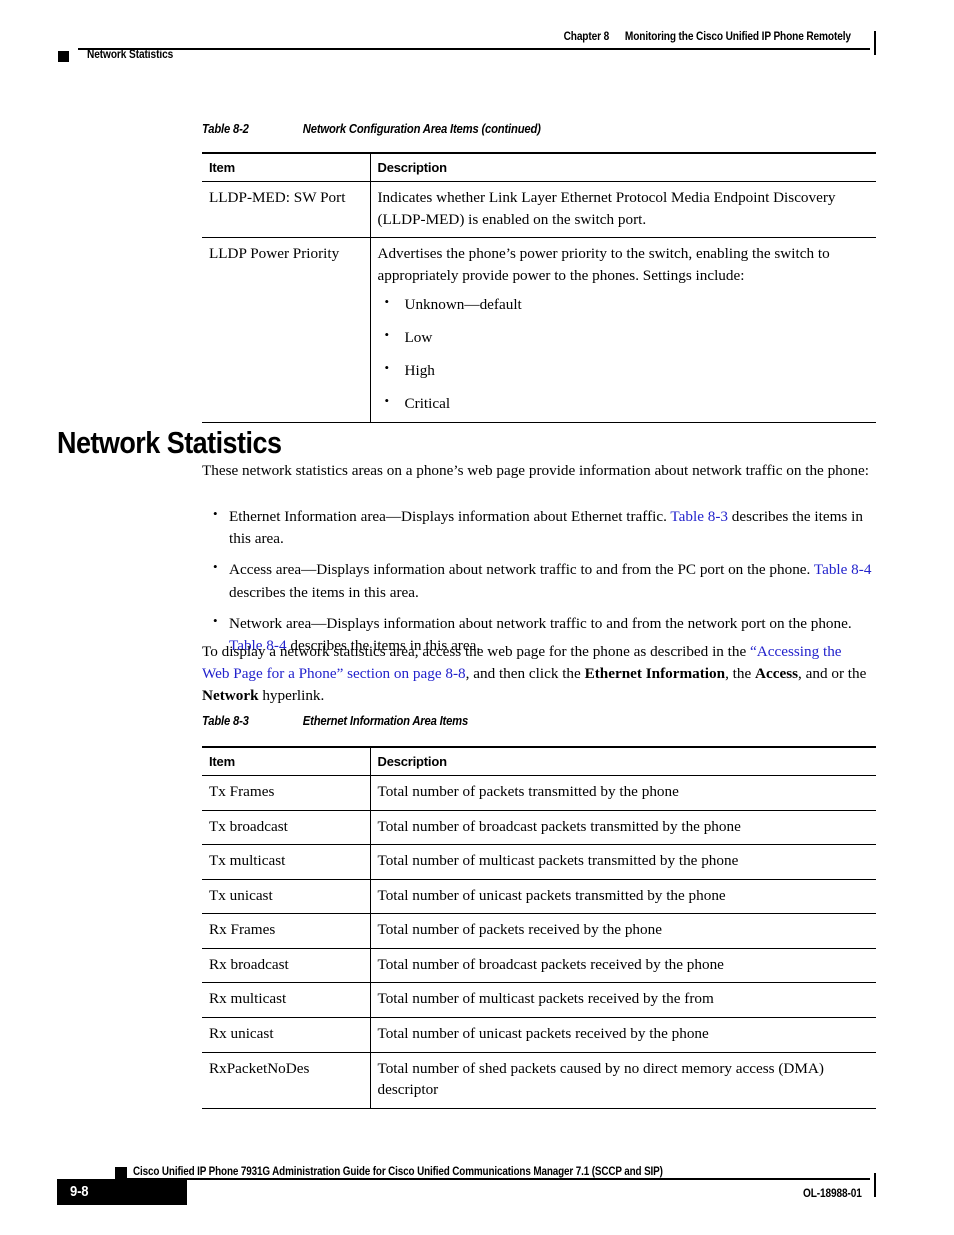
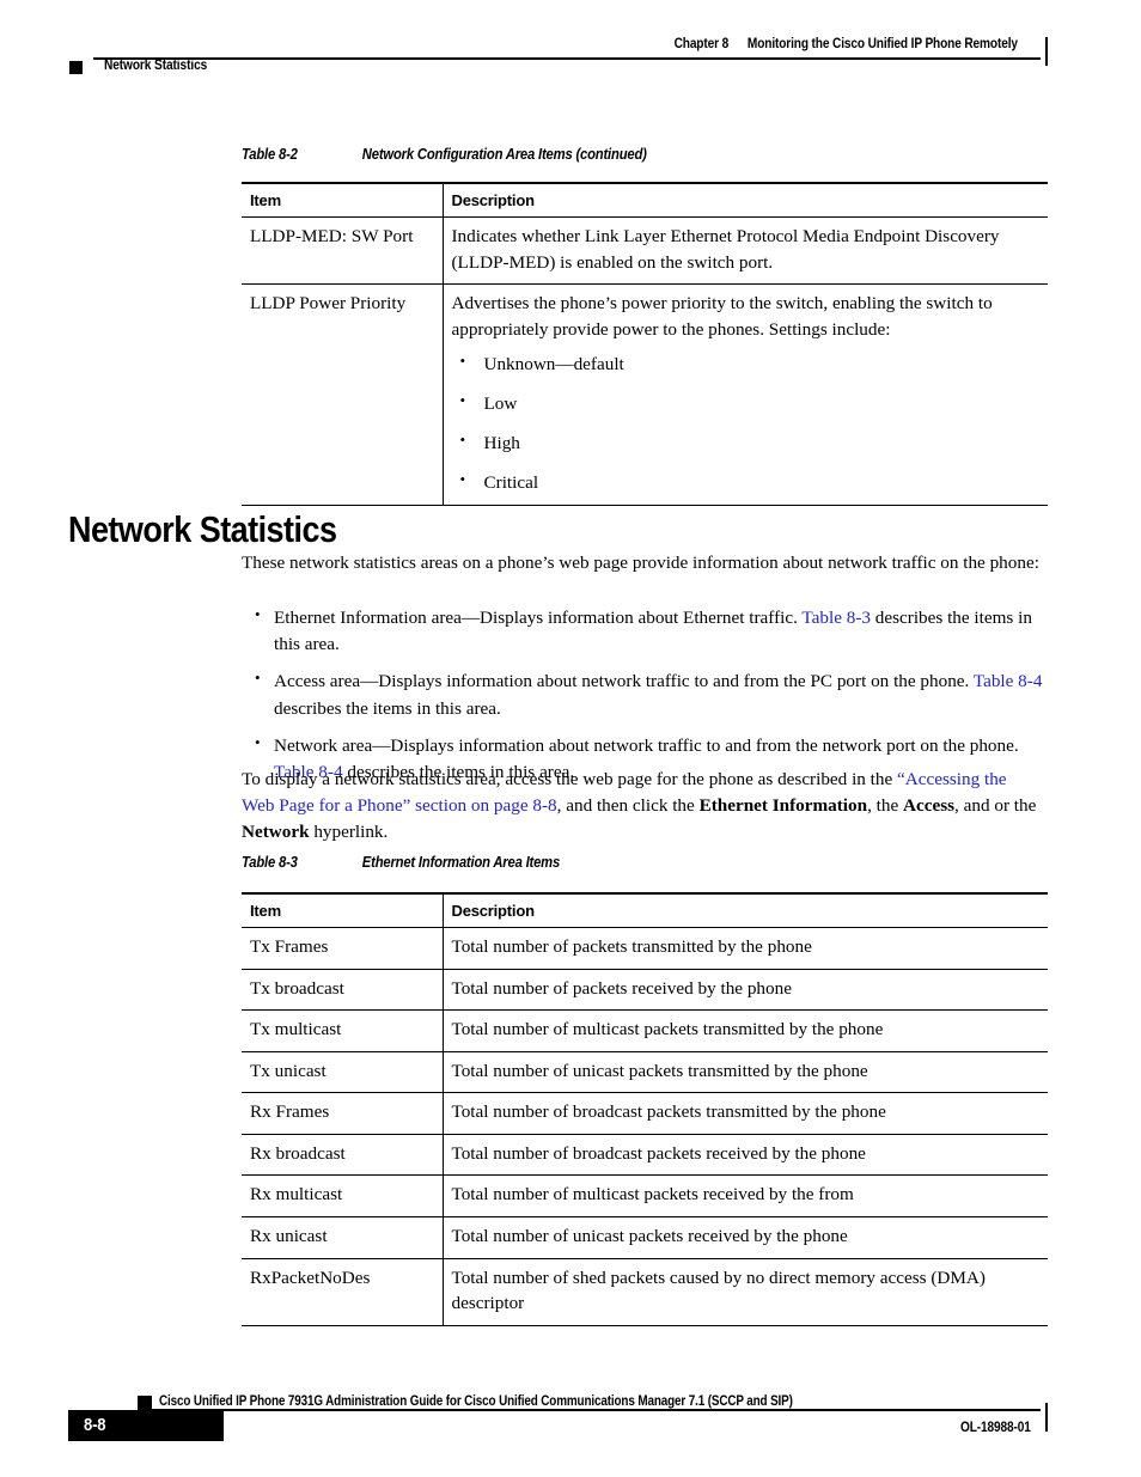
  Chapter 8
  Monitoring the Cisco Unified IP Phone Remotely
  Network Statistics
  Table 8-2 Network Configuration Area Items (continued)
  Item	Description
  LLDP-MED: SW Port	Indicates whether Link Layer Ethernet Protocol Media Endpoint Discovery (LLDP-MED) is enabled on the switch port.
  LLDP Power Priority	Advertises the phone’s power priority to the switch, enabling the switch to appropriately provide power to the phones. Settings include: Unknown—default Low High Critical
  Network Statistics
  These network statistics areas on a phone’s web page provide information about network traffic on the phone:
  Ethernet Information area—Displays information about Ethernet traffic. Table 8-3 describes the items in this area.
  Access area—Displays information about network traffic to and from the PC port on the phone. Table 8-4 describes the items in this area.
  Network area—Displays information about network traffic to and from the network port on the phone. Table 8-4 describes the items in this area.
  To display a network statistics area, access the web page for the phone as described in the “Accessing the Web Page for a Phone” section on page 8-8, and then click the Ethernet Information, the Access, and or the Network hyperlink.
  Table 8-3 Ethernet Information Area Items
  Item	Description
  Tx Frames	Total number of packets transmitted by the phone
- Tx broadcast	Total number of broadcast packets transmitted by the phone
+ Tx broadcast	Total number of packets received by the phone
  Tx multicast	Total number of multicast packets transmitted by the phone
  Tx unicast	Total number of unicast packets transmitted by the phone
- Rx Frames	Total number of packets received by the phone
+ Rx Frames	Total number of broadcast packets transmitted by the phone
  Rx broadcast	Total number of broadcast packets received by the phone
  Rx multicast	Total number of multicast packets received by the from
  Rx unicast	Total number of unicast packets received by the phone
  RxPacketNoDes	Total number of shed packets caused by no direct memory access (DMA) descriptor
  Cisco Unified IP Phone 7931G Administration Guide for Cisco Unified Communications Manager 7.1 (SCCP and SIP)
- 9-8
+ 8-8
  OL-18988-01
